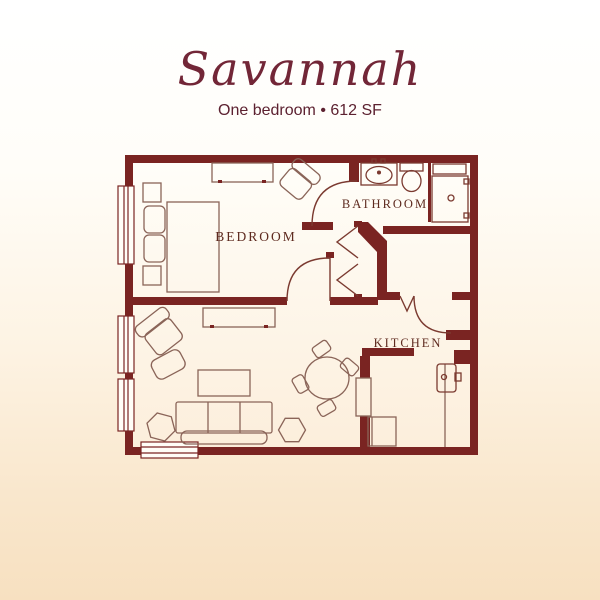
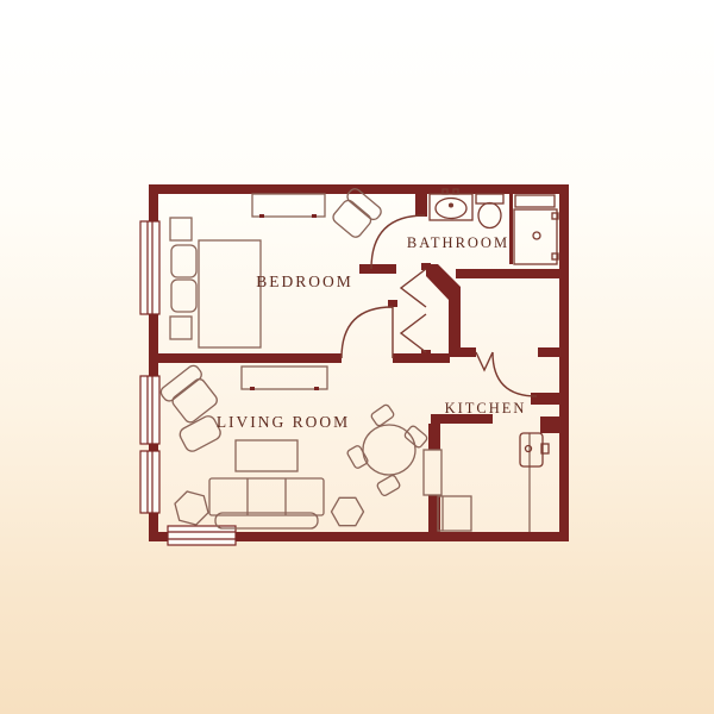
- Savannah
- One bedroom • 612 SF
  BEDROOM
  BATHROOM
+ LIVING ROOM
  KITCHEN
